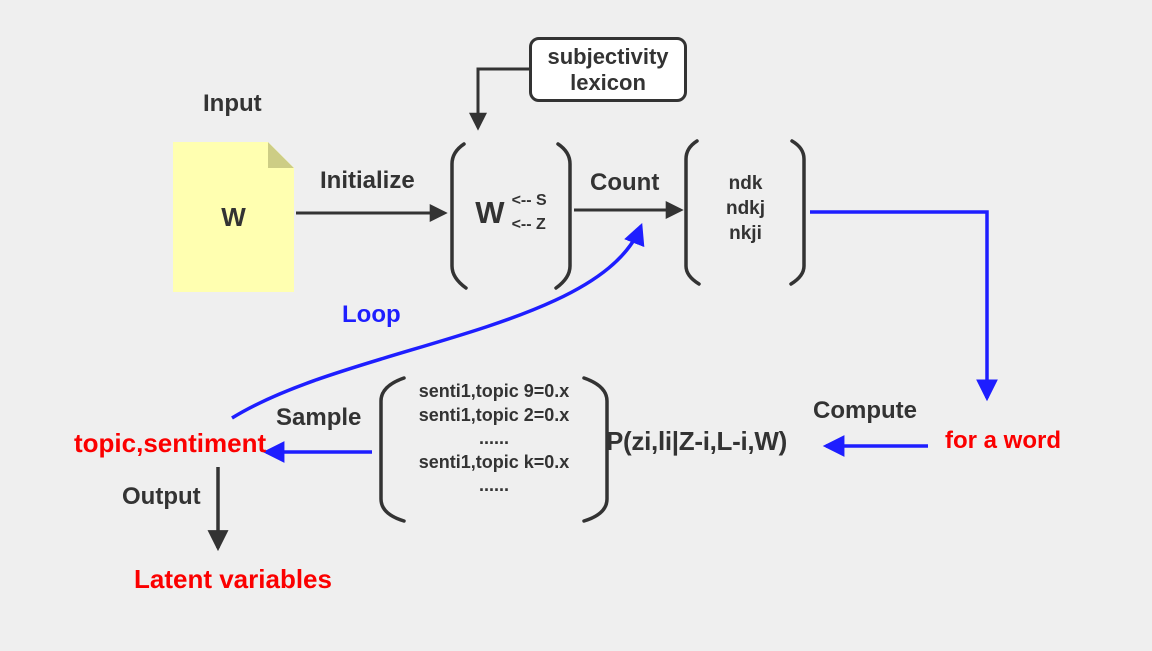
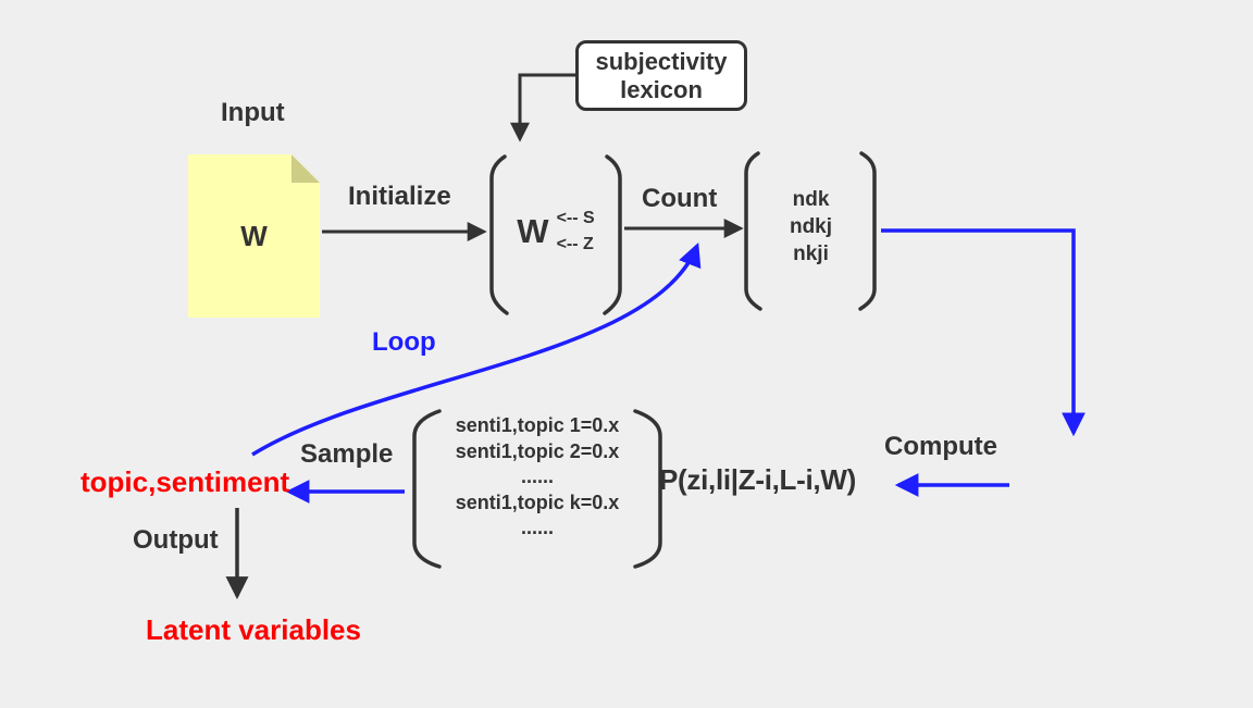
  Input
  W
  subjectivity lexicon
  Initialize
  W
  <-- S
  <-- Z
  Count
  ndk
  ndkj
  nkji
- for a word
  Compute
  P(zi,li|Z-i,L-i,W)
- senti1,topic 9=0.x
+ senti1,topic 1=0.x
  senti1,topic 2=0.x
  ......
  senti1,topic k=0.x
  ......
  Sample
  Loop
  topic,sentiment
  Output
  Latent variables
